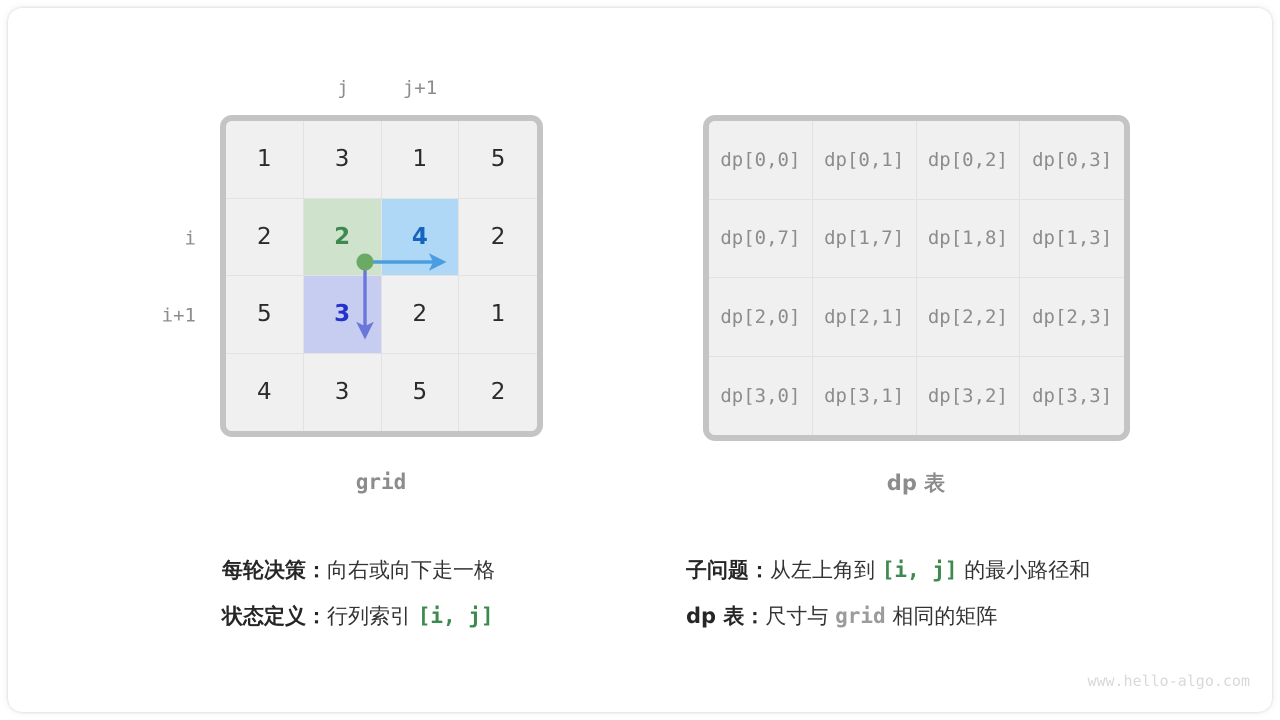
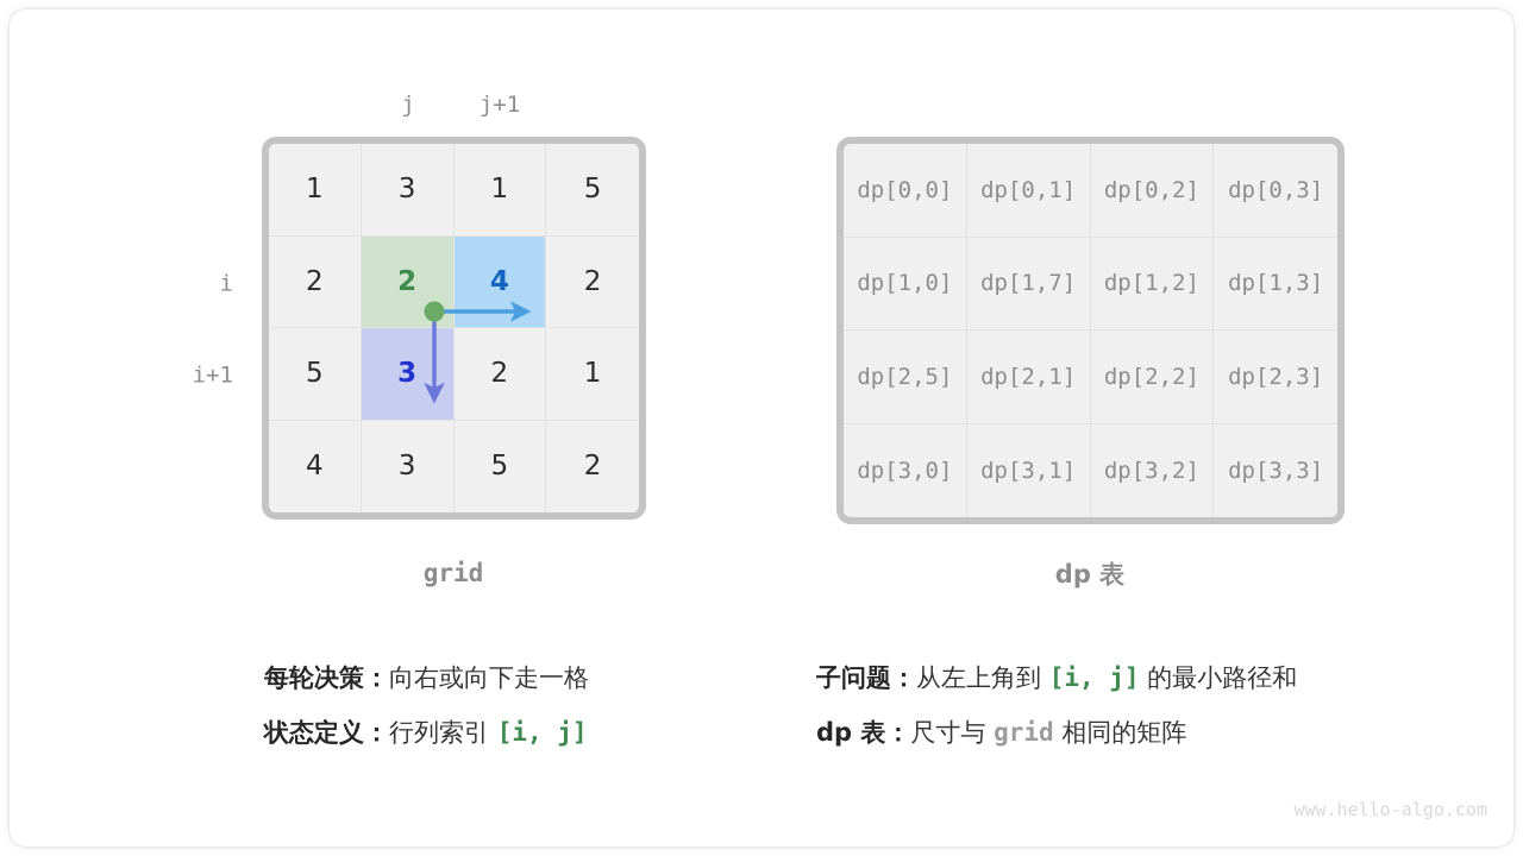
  j
  j+1
  i
  i+1
  1
  3
  1
  5
  2
  2
  4
  2
  5
  3
  2
  1
  4
  3
  5
  2
  dp[0,0]
  dp[0,1]
  dp[0,2]
  dp[0,3]
- dp[0,7]
+ dp[1,0]
  dp[1,7]
- dp[1,8]
+ dp[1,2]
  dp[1,3]
- dp[2,0]
+ dp[2,5]
  dp[2,1]
  dp[2,2]
  dp[2,3]
  dp[3,0]
  dp[3,1]
  dp[3,2]
  dp[3,3]
  grid
  dp 表
  每轮决策：向右或向下走一格
  状态定义：行列索引 [i, j]
  子问题：从左上角到 [i, j] 的最小路径和
  dp 表：尺寸与 grid 相同的矩阵
  www.hello-algo.com
